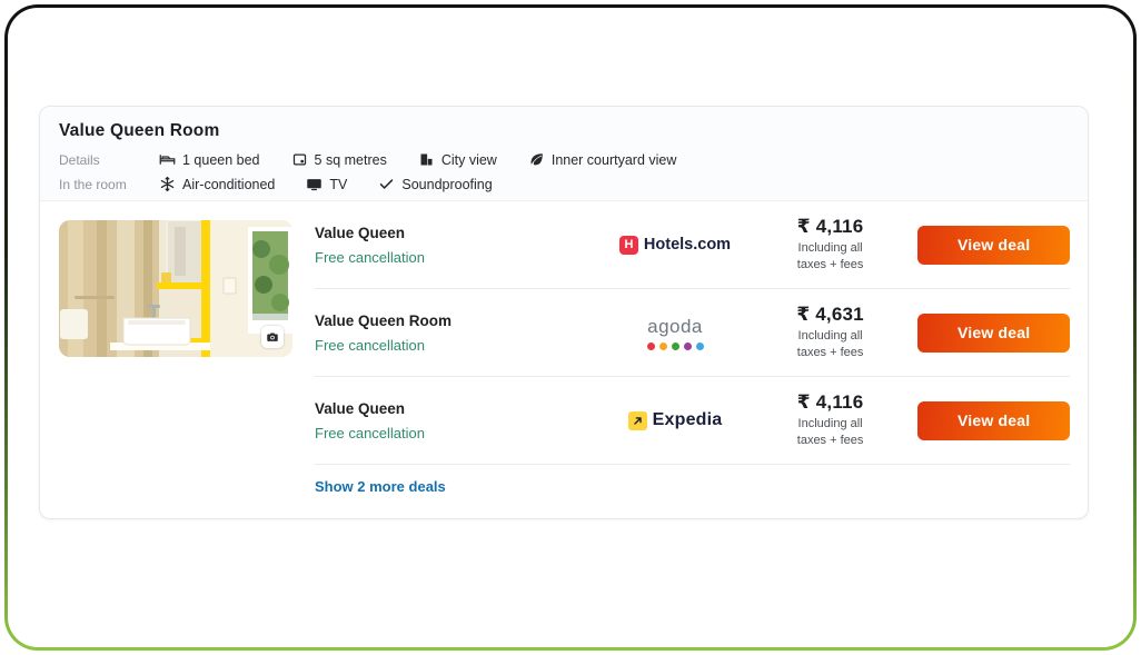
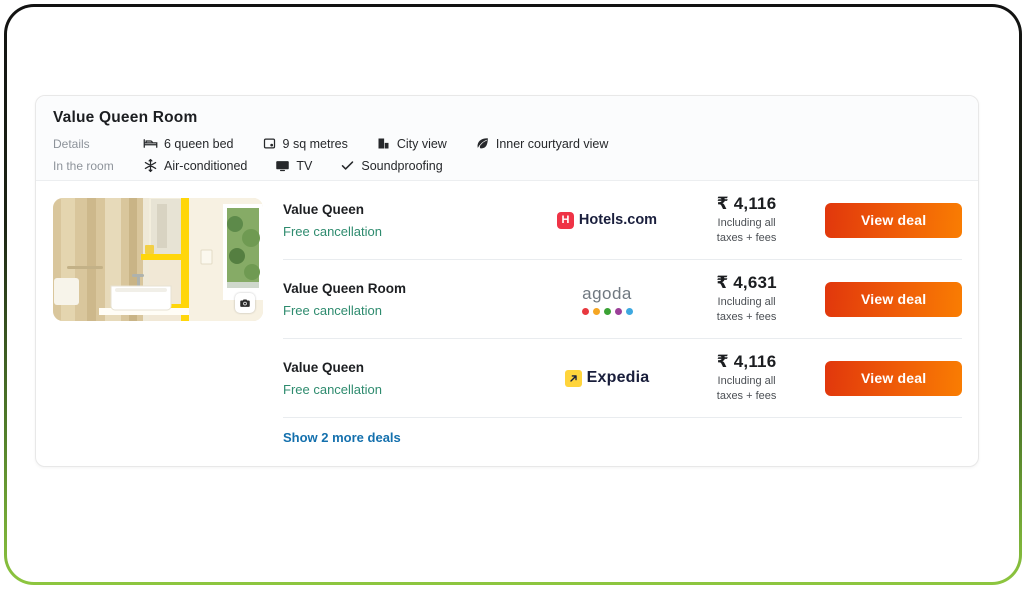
  Value Queen Room
  Details
- 1 queen bed
+ 6 queen bed
- 5 sq metres
+ 9 sq metres
  City view
  Inner courtyard view
  In the room
  Air-conditioned
  TV
  Soundproofing
  Value Queen
  Free cancellation
  H
  Hotels.com
  ₹ 4,116
  Including all
  taxes + fees
  View deal
  Value Queen Room
  Free cancellation
  agoda
  ₹ 4,631
  Including all
  taxes + fees
  View deal
  Value Queen
  Free cancellation
  Expedia
  ₹ 4,116
  Including all
  taxes + fees
  View deal
  Show 2 more deals
